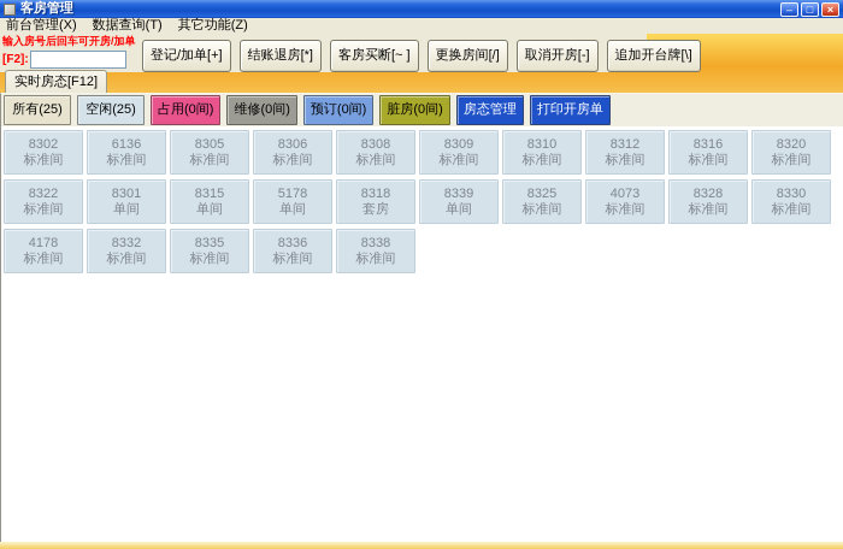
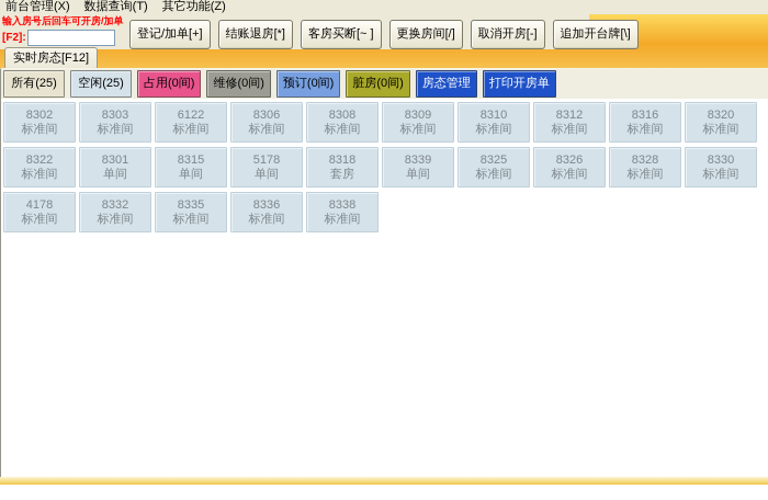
- 客房管理
- –
- □
- ×
  前台管理(X)
  数据查询(T)
  其它功能(Z)
  输入房号后回车可开房/加单
  [F2]:
  登记/加单[+]
  结账退房[*]
  客房买断[~ ]
  更换房间[/]
  取消开房[-]
  追加开台牌[\]
  实时房态[F12]
  所有(25)
  空闲(25)
  占用(0间)
  维修(0间)
  预订(0间)
  脏房(0间)
  房态管理
  打印开房单
  8302
  标准间
- 6136
+ 8303
  标准间
- 8305
+ 6122
  标准间
  8306
  标准间
  8308
  标准间
  8309
  标准间
  8310
  标准间
  8312
  标准间
  8316
  标准间
  8320
  标准间
  8322
  标准间
  8301
  单间
  8315
  单间
  5178
  单间
  8318
  套房
  8339
  单间
  8325
  标准间
- 4073
+ 8326
  标准间
  8328
  标准间
  8330
  标准间
  4178
  标准间
  8332
  标准间
  8335
  标准间
  8336
  标准间
  8338
  标准间
